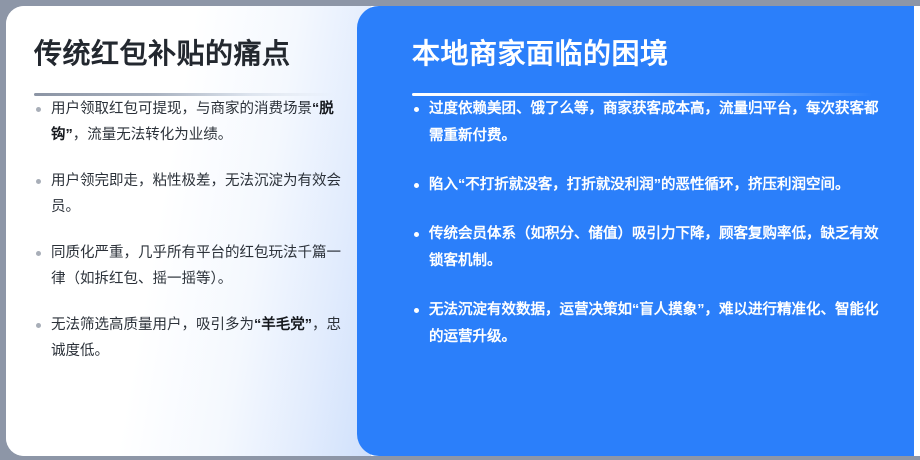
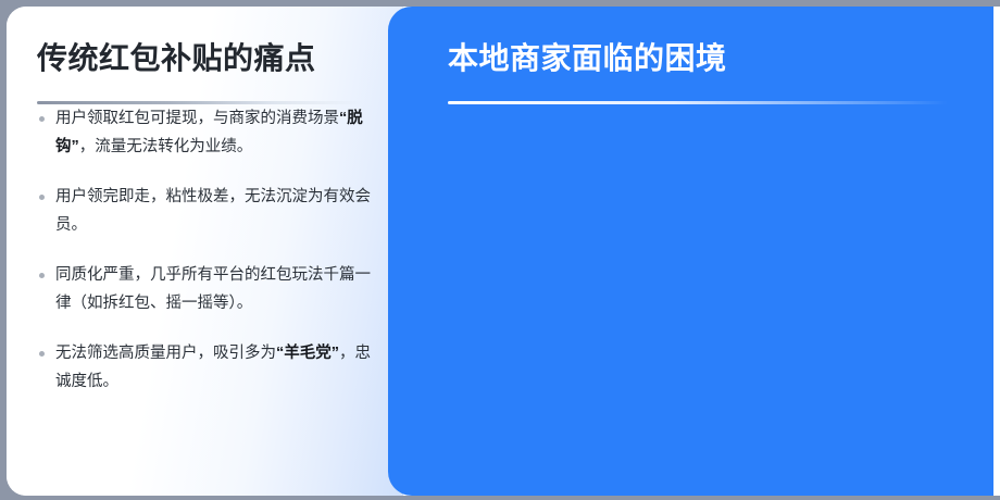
  传统红包补贴的痛点
  用户领取红包可提现，与商家的消费场景“脱钩”，流量无法转化为业绩。
  用户领完即走，粘性极差，无法沉淀为有效会员。
  同质化严重，几乎所有平台的红包玩法千篇一律（如拆红包、摇一摇等）。
  无法筛选高质量用户，吸引多为“羊毛党”，忠诚度低。
  本地商家面临的困境
- 过度依赖美团、饿了么等，商家获客成本高，流量归平台，每次获客都需重新付费。
- 陷入“不打折就没客，打折就没利润”的恶性循环，挤压利润空间。
- 传统会员体系（如积分、储值）吸引力下降，顾客复购率低，缺乏有效锁客机制。
- 无法沉淀有效数据，运营决策如“盲人摸象”，难以进行精准化、智能化的运营升级。
